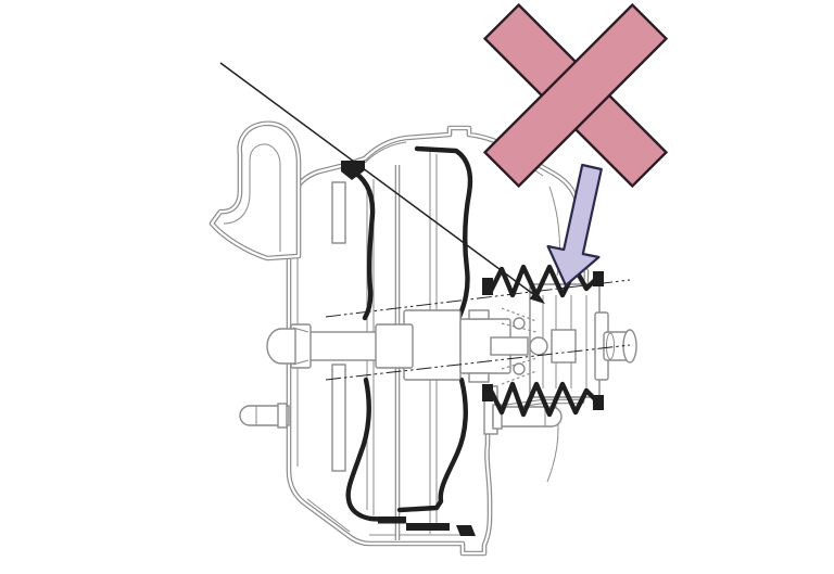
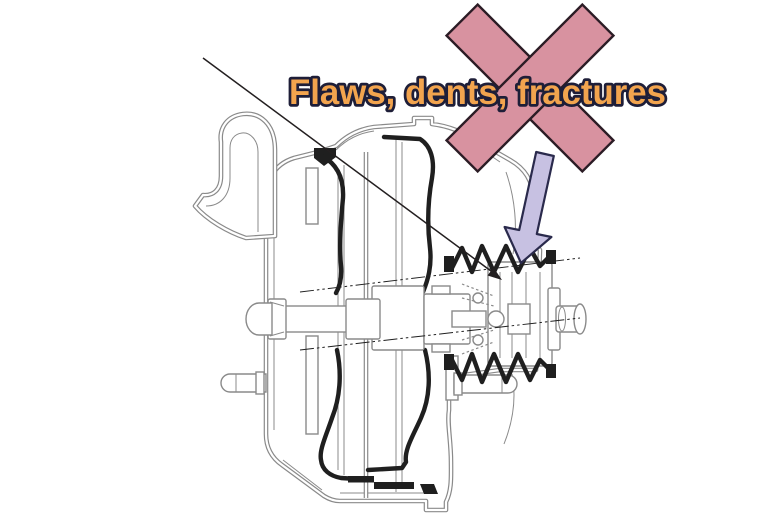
+ Flaws, dents, fractures
